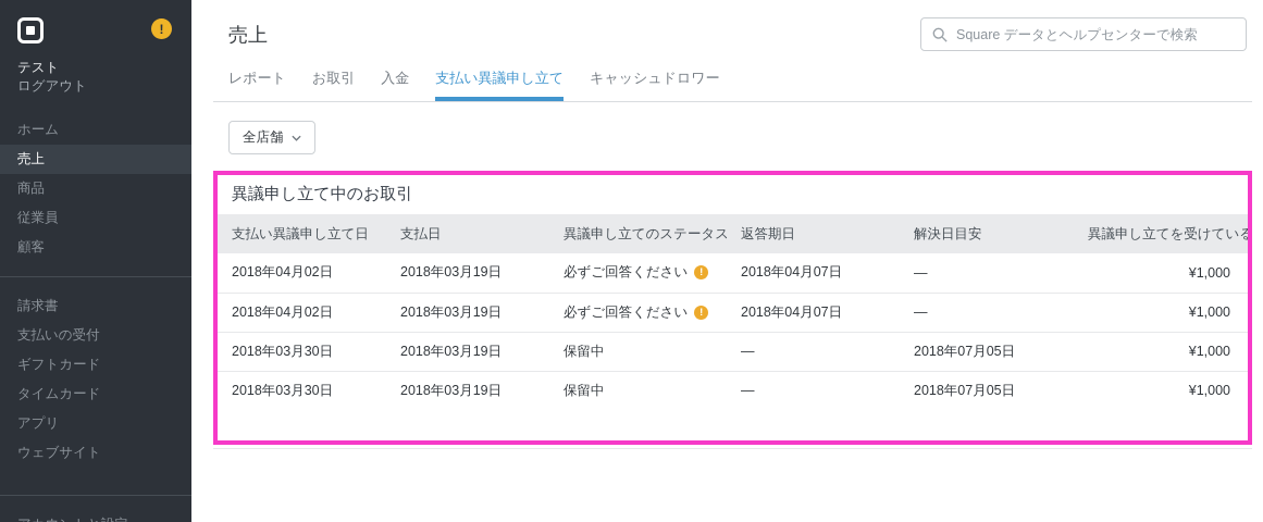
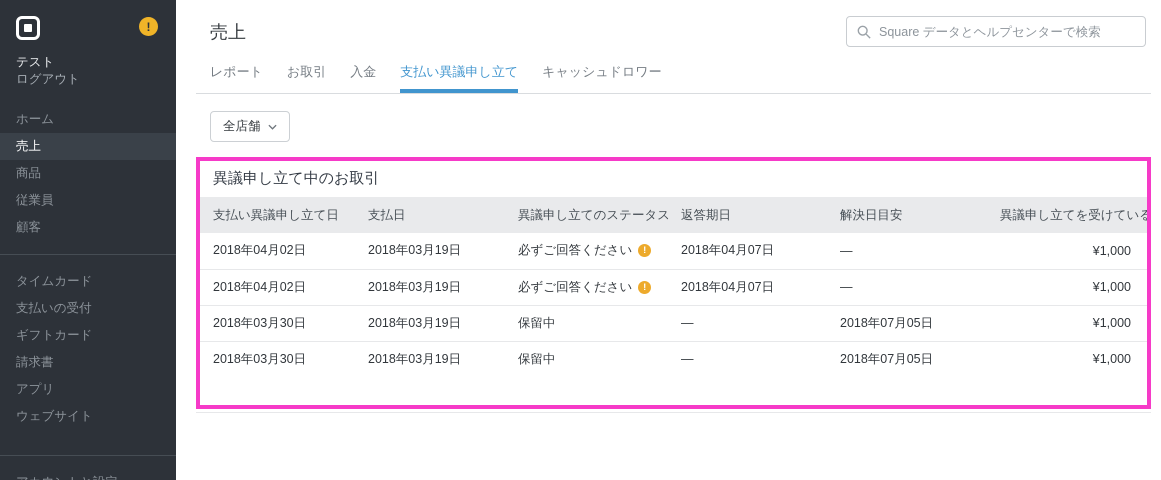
  !
  テスト
  ログアウト
  ホーム
  売上
  商品
  従業員
  顧客
- 請求書
+ タイムカード
  支払いの受付
  ギフトカード
- タイムカード
+ 請求書
  アプリ
  ウェブサイト
  売上
  Square データとヘルプセンターで検索
  レポート
  お取引
  入金
  支払い異議申し立て
  キャッシュドロワー
  全店舗
  異議申し立て中のお取引
  支払い異議申し立て日	支払日	異議申し立てのステータス	返答期日	解決日目安	異議申し立てを受けている
  2018年04月02日	2018年03月19日	必ずご回答ください	2018年04月07日	—	¥1,000
  2018年04月02日	2018年03月19日	必ずご回答ください	2018年04月07日	—	¥1,000
  2018年03月30日	2018年03月19日	保留中	—	2018年07月05日	¥1,000
  2018年03月30日	2018年03月19日	保留中	—	2018年07月05日	¥1,000
